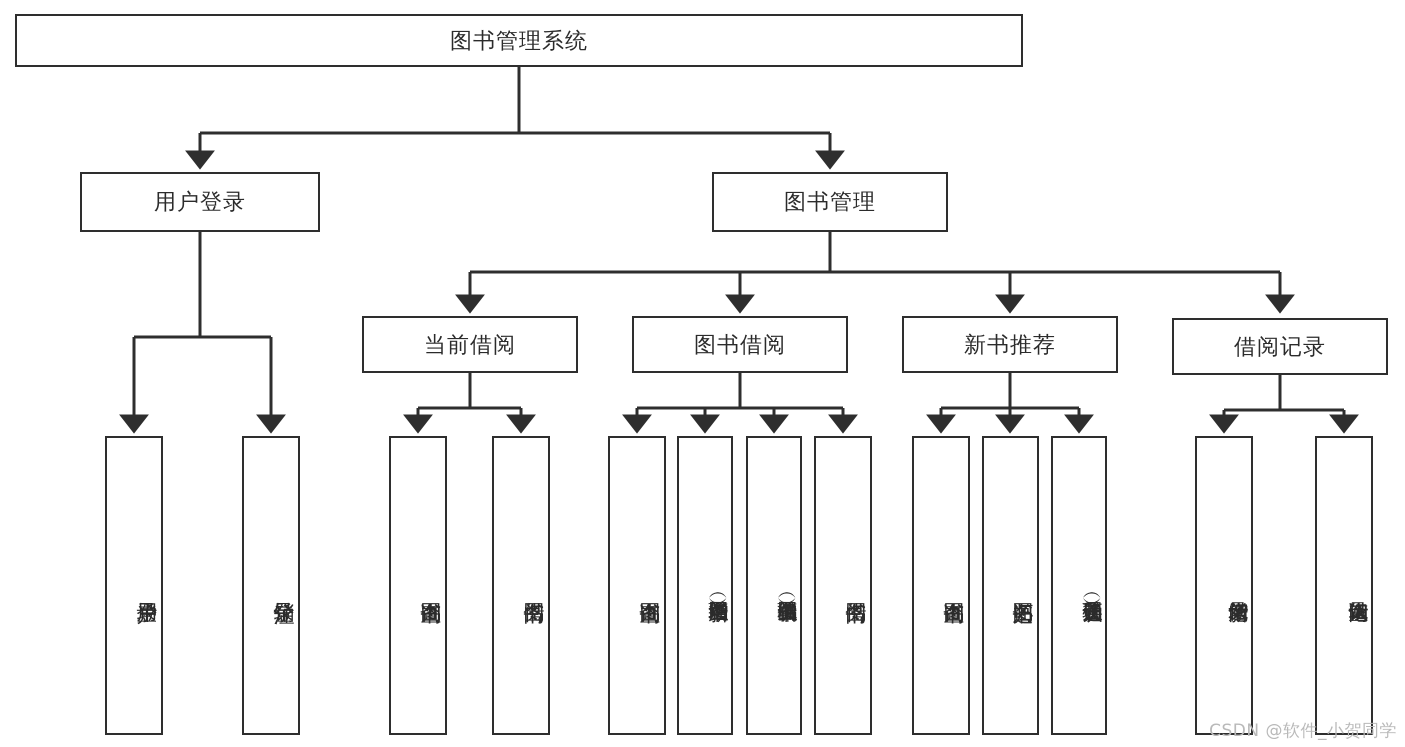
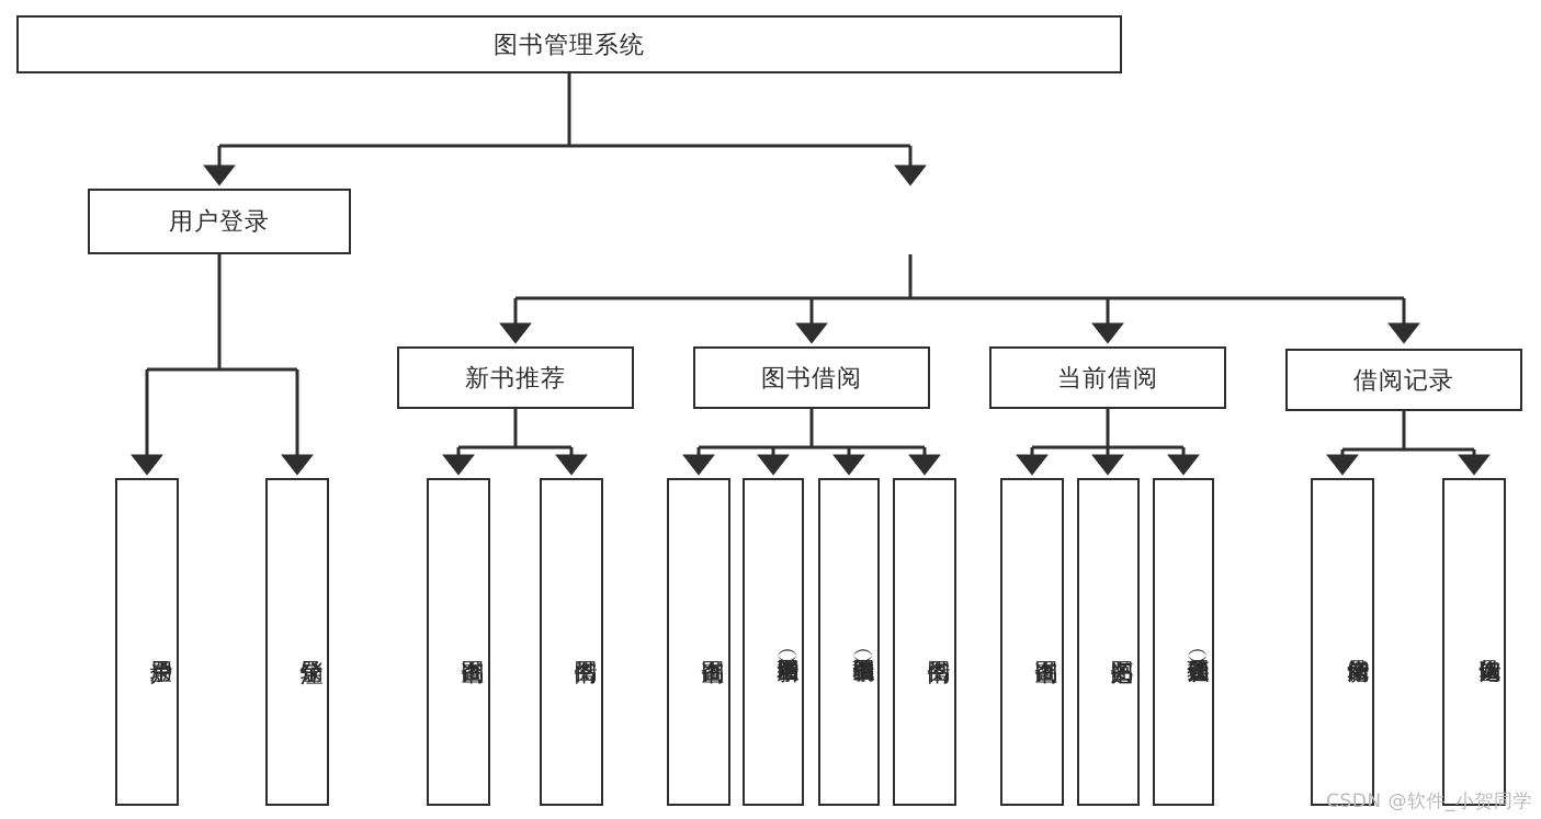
  图书管理系统
  用户登录
- 图书管理
- 当前借阅
+ 新书推荐
  图书借阅
- 新书推荐
+ 当前借阅
  借阅记录
  CSDN @软件_小贺同学
